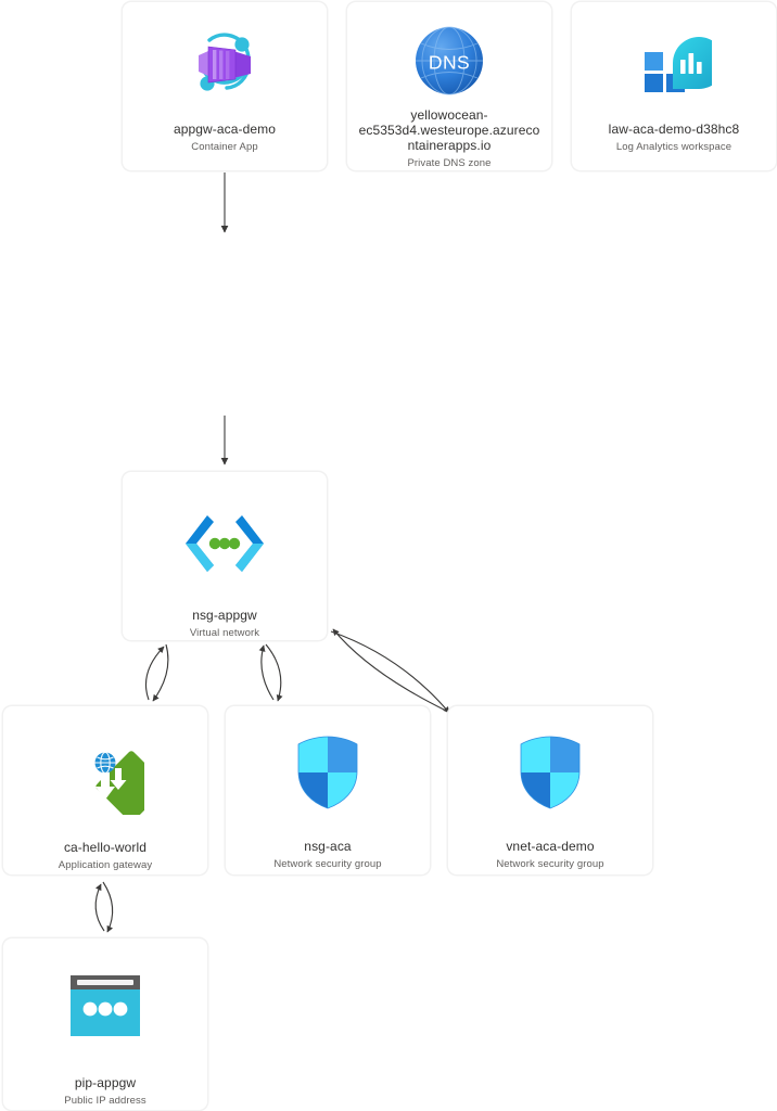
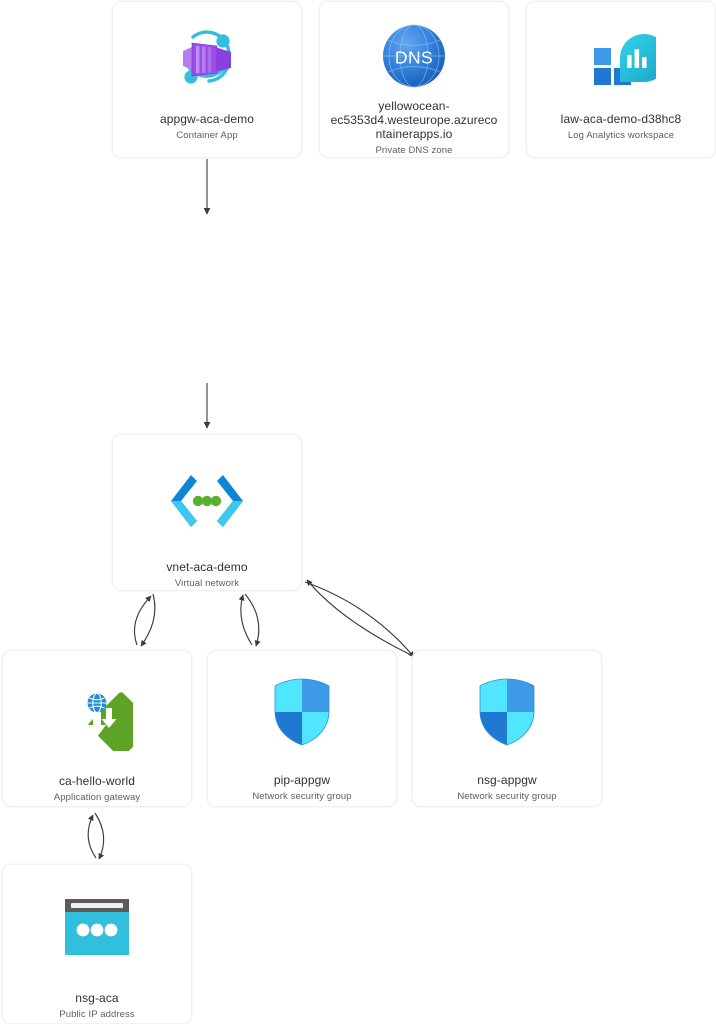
  appgw-aca-demo
  Container App
  DNS
  yellowocean-ec5353d4.westeurope.azurecontainerapps.io
  Private DNS zone
  law-aca-demo-d38hc8
  Log Analytics workspace
- nsg-appgw
+ vnet-aca-demo
  Virtual network
  ca-hello-world
  Application gateway
- nsg-aca
+ pip-appgw
  Network security group
- vnet-aca-demo
+ nsg-appgw
  Network security group
- pip-appgw
+ nsg-aca
  Public IP address
